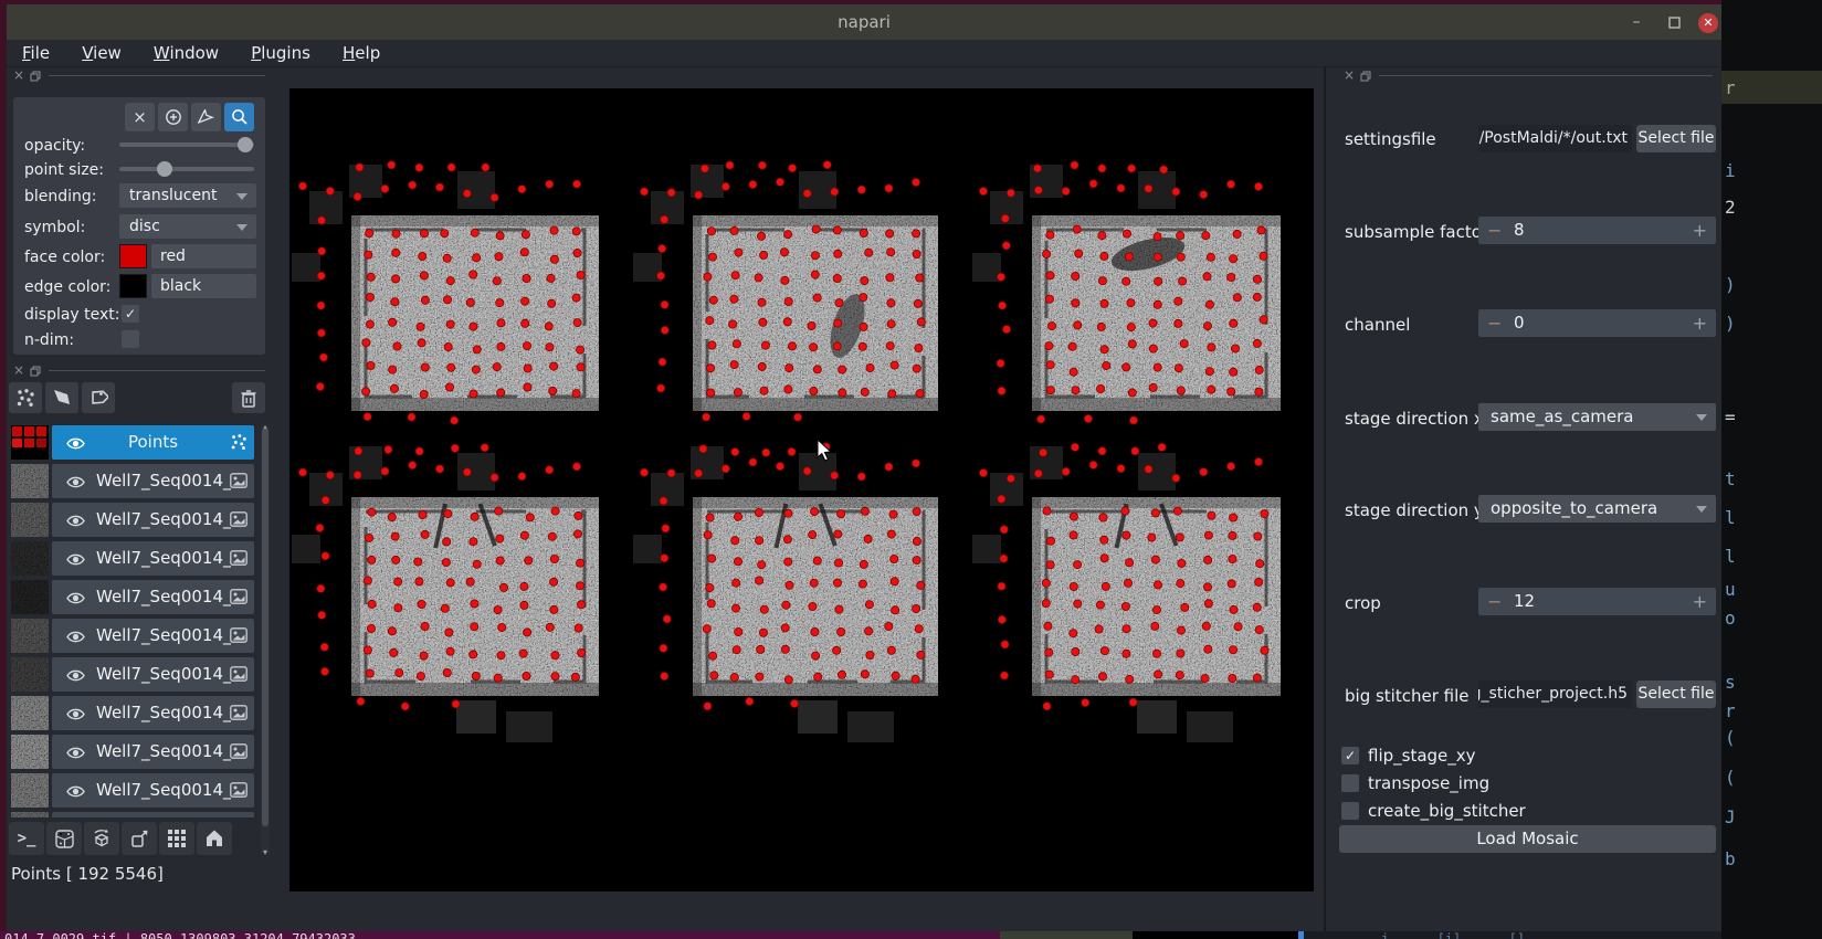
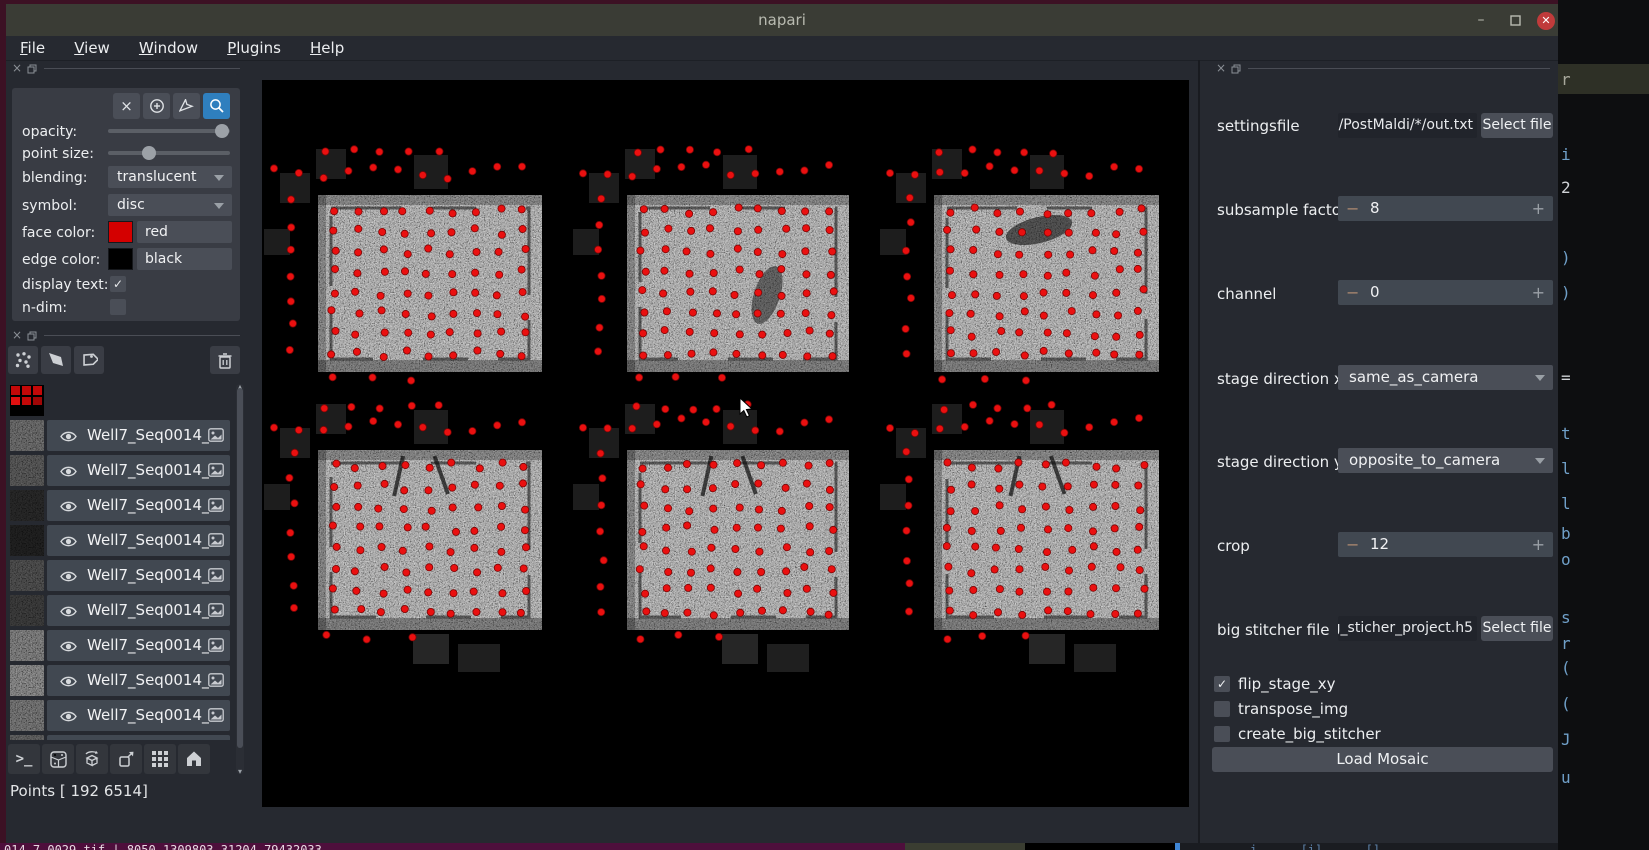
  napari
  –
  ✕
  File View Window Plugins Help
  ×
  ×
  opacity:
  point size:
  blending:
  translucent
  symbol:
  disc
  face color:
  red
  edge color:
  black
  display text:
  ✓
  n-dim:
  ×
- Points
  Well7_Seq0014_
  Well7_Seq0014_
  Well7_Seq0014_
  Well7_Seq0014_
  Well7_Seq0014_
  Well7_Seq0014_
  Well7_Seq0014_
  Well7_Seq0014_
  Well7_Seq0014_
  ▴
  ▾
  >_
- Points [ 192 5546]
+ Points [ 192 6514]
  ×
  settingsfile
  /PostMaldi/*/out.txt
  Select file
  subsample facto
  −
  8
  +
  channel
  −
  0
  +
  stage direction
  same_as_camera
  stage direction
  opposite_to_camera
  crop
  −
  12
  +
  big stitcher file
  _sticher_project.h5
  Select file
  ✓
  flip_stage_xy
  transpose_img
  create_big_stitcher
  Load Mosaic
  r
  i
  2
  )
  )
  =
  t
  l
  l
- u
+ b
  o
  s
  r
  (
  (
  J
- b
+ u
